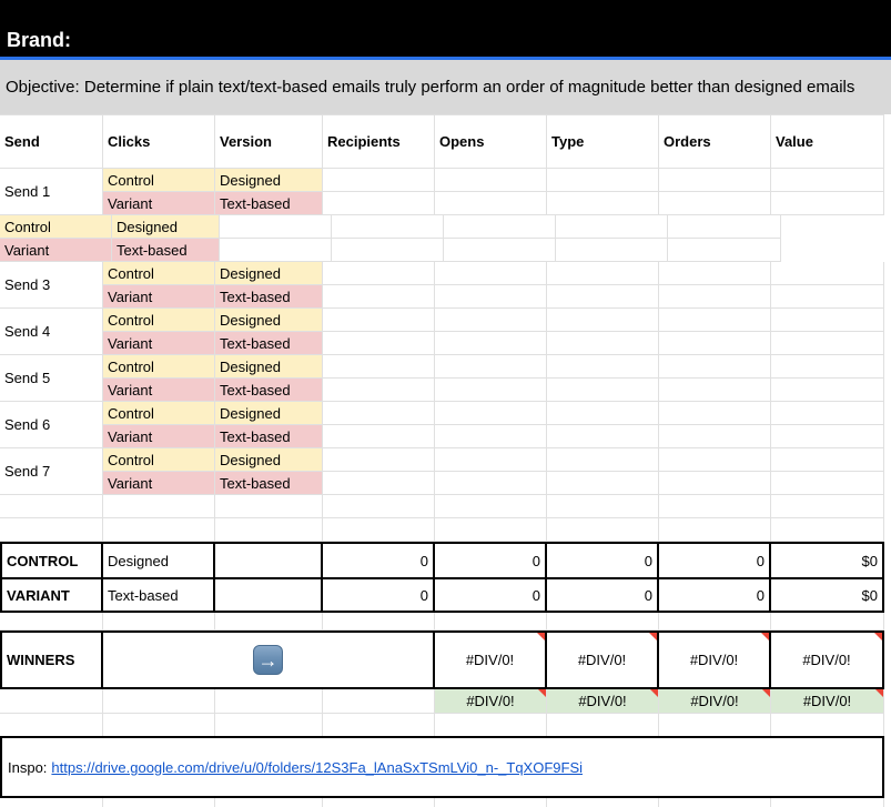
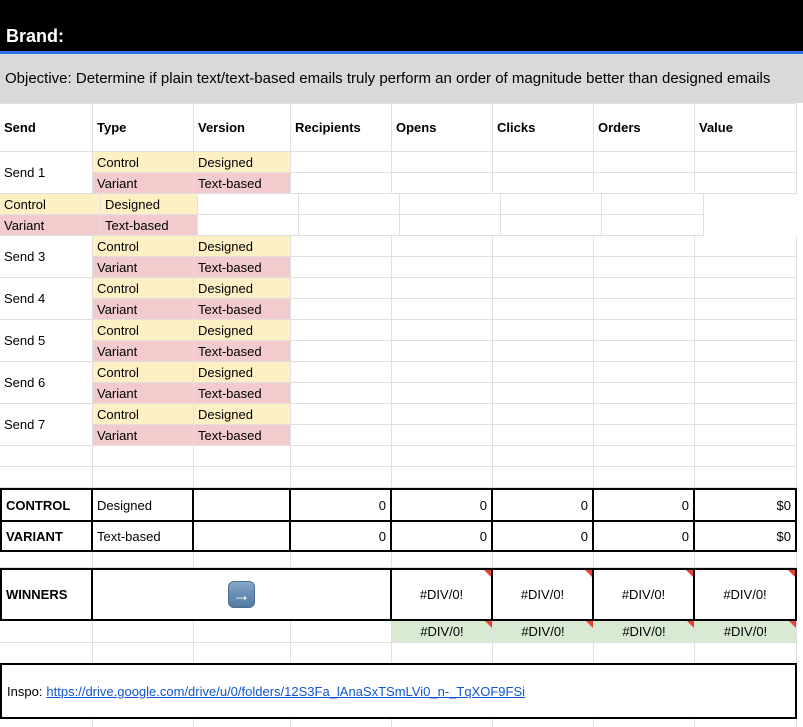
  Brand:
  Objective: Determine if plain text/text-based emails truly perform an order of magnitude better than designed emails
  Send
- Clicks
+ Type
  Version
  Recipients
  Opens
- Type
+ Clicks
  Orders
  Value
  Send 1
  Control
  Designed
  Variant
  Text-based
  Control
  Designed
  Variant
  Text-based
  Send 3
  Control
  Designed
  Variant
  Text-based
  Send 4
  Control
  Designed
  Variant
  Text-based
  Send 5
  Control
  Designed
  Variant
  Text-based
  Send 6
  Control
  Designed
  Variant
  Text-based
  Send 7
  Control
  Designed
  Variant
  Text-based
  CONTROL
  Designed
  0
  0
  0
  0
  $0
  VARIANT
  Text-based
  0
  0
  0
  0
  $0
  WINNERS
  →
  #DIV/0!
  #DIV/0!
  #DIV/0!
  #DIV/0!
  #DIV/0!
  #DIV/0!
  #DIV/0!
  #DIV/0!
  Inspo:
  https://drive.google.com/drive/u/0/folders/12S3Fa_lAnaSxTSmLVi0_n-_TqXOF9FSi
